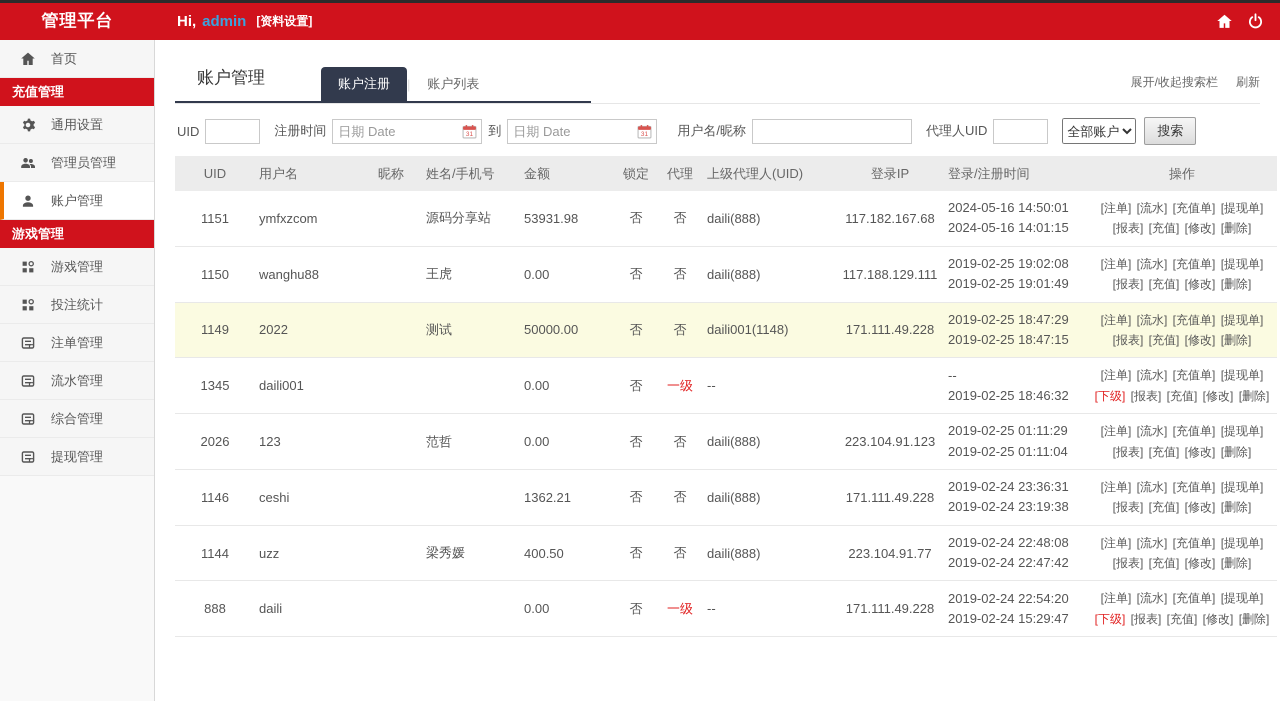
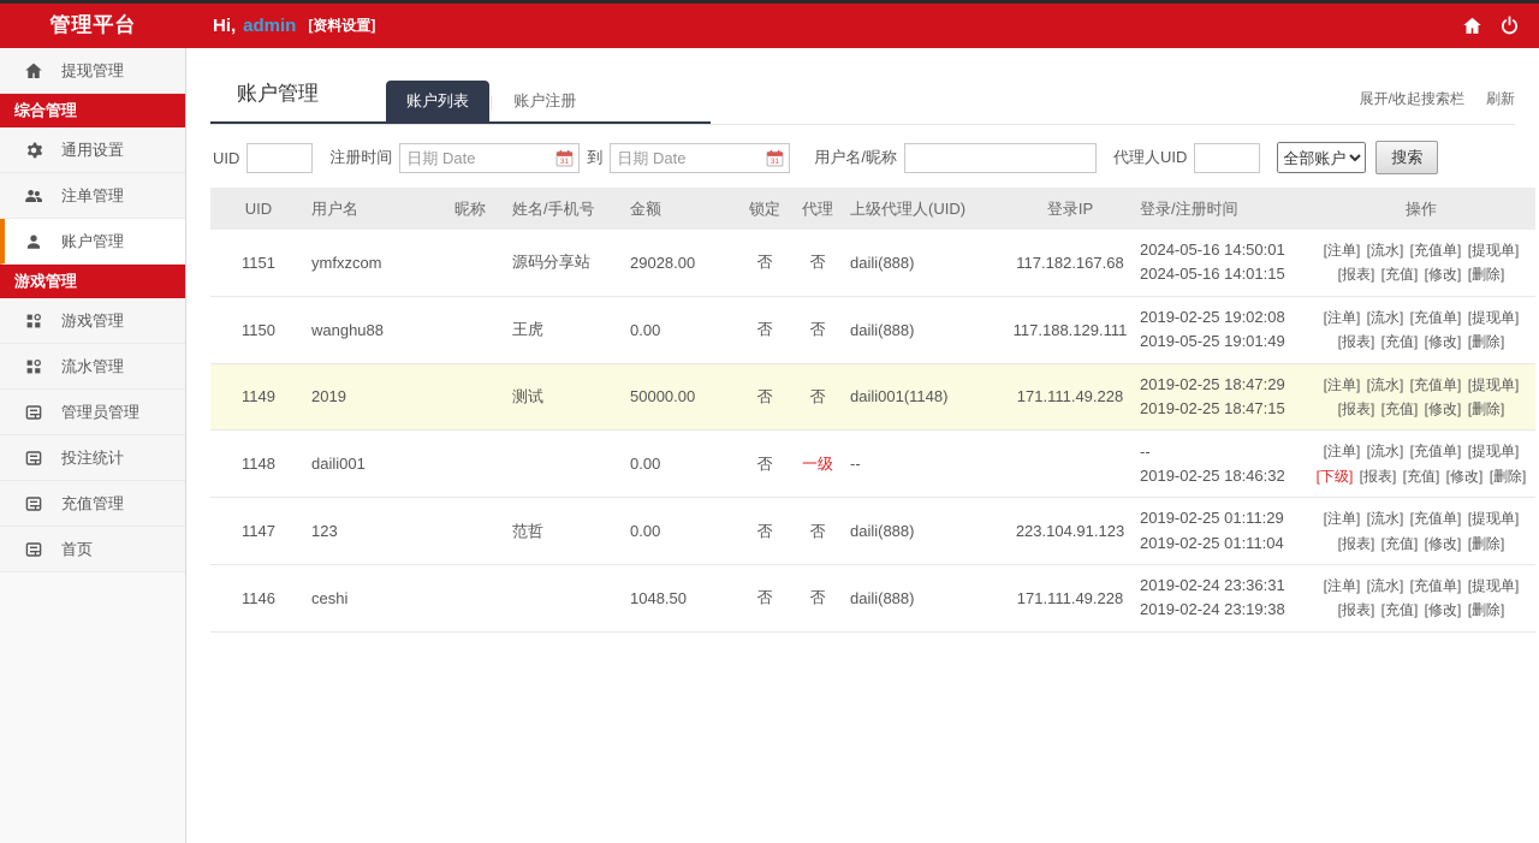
  管理平台
  Hi,
  admin
  [资料设置]
- 首页
+ 提现管理
- 充值管理
+ 综合管理
  通用设置
- 管理员管理
+ 注单管理
  账户管理
  游戏管理
  游戏管理
- 投注统计
+ 流水管理
- 注单管理
+ 管理员管理
- 流水管理
+ 投注统计
- 综合管理
+ 充值管理
- 提现管理
+ 首页
  账户管理
- 账户注册
+ 账户列表
  |
- 账户列表
+ 账户注册
  展开/收起搜索栏
  刷新
  UID
  注册时间
  日期 Date
  到
  日期 Date
  用户名/昵称
  代理人UID
  全部账户
  搜索
  UID	用户名	昵称	姓名/手机号	金额	锁定	代理	上级代理人(UID)	登录IP	登录/注册时间	操作
- 1151	ymfxzcom		源码分享站	53931.98	否	否	daili(888)	117.182.167.68	2024-05-16 14:50:012024-05-16 14:01:15	[注单] [流水] [充值单] [提现单][报表] [充值] [修改] [删除]
+ 1151	ymfxzcom		源码分享站	29028.00	否	否	daili(888)	117.182.167.68	2024-05-16 14:50:012024-05-16 14:01:15	[注单] [流水] [充值单] [提现单][报表] [充值] [修改] [删除]
- 1150	wanghu88		王虎	0.00	否	否	daili(888)	117.188.129.111	2019-02-25 19:02:082019-02-25 19:01:49	[注单] [流水] [充值单] [提现单][报表] [充值] [修改] [删除]
+ 1150	wanghu88		王虎	0.00	否	否	daili(888)	117.188.129.111	2019-02-25 19:02:082019-05-25 19:01:49	[注单] [流水] [充值单] [提现单][报表] [充值] [修改] [删除]
- 1149	2022		测试	50000.00	否	否	daili001(1148)	171.111.49.228	2019-02-25 18:47:292019-02-25 18:47:15	[注单] [流水] [充值单] [提现单][报表] [充值] [修改] [删除]
+ 1149	2019		测试	50000.00	否	否	daili001(1148)	171.111.49.228	2019-02-25 18:47:292019-02-25 18:47:15	[注单] [流水] [充值单] [提现单][报表] [充值] [修改] [删除]
- 1345	daili001			0.00	否	一级	--		--2019-02-25 18:46:32	[注单] [流水] [充值单] [提现单][下级] [报表] [充值] [修改] [删除]
+ 1148	daili001			0.00	否	一级	--		--2019-02-25 18:46:32	[注单] [流水] [充值单] [提现单][下级] [报表] [充值] [修改] [删除]
- 2026	123		范哲	0.00	否	否	daili(888)	223.104.91.123	2019-02-25 01:11:292019-02-25 01:11:04	[注单] [流水] [充值单] [提现单][报表] [充值] [修改] [删除]
+ 1147	123		范哲	0.00	否	否	daili(888)	223.104.91.123	2019-02-25 01:11:292019-02-25 01:11:04	[注单] [流水] [充值单] [提现单][报表] [充值] [修改] [删除]
- 1146	ceshi			1362.21	否	否	daili(888)	171.111.49.228	2019-02-24 23:36:312019-02-24 23:19:38	[注单] [流水] [充值单] [提现单][报表] [充值] [修改] [删除]
+ 1146	ceshi			1048.50	否	否	daili(888)	171.111.49.228	2019-02-24 23:36:312019-02-24 23:19:38	[注单] [流水] [充值单] [提现单][报表] [充值] [修改] [删除]
- 1144	uzz		梁秀媛	400.50	否	否	daili(888)	223.104.91.77	2019-02-24 22:48:082019-02-24 22:47:42	[注单] [流水] [充值单] [提现单][报表] [充值] [修改] [删除]
- 888	daili			0.00	否	一级	--	171.111.49.228	2019-02-24 22:54:202019-02-24 15:29:47	[注单] [流水] [充值单] [提现单][下级] [报表] [充值] [修改] [删除]
